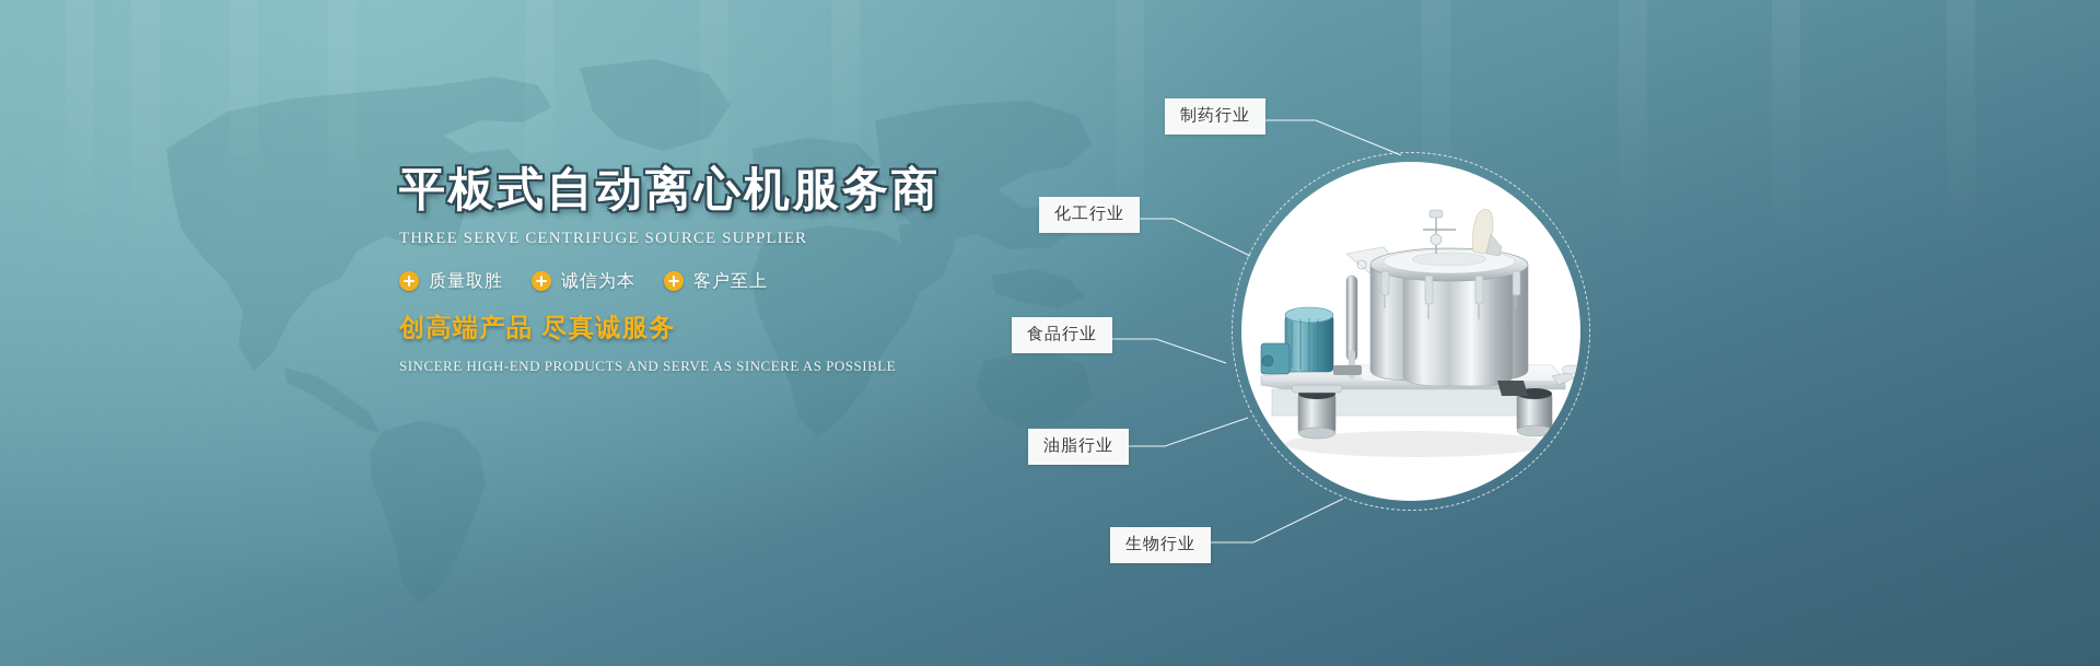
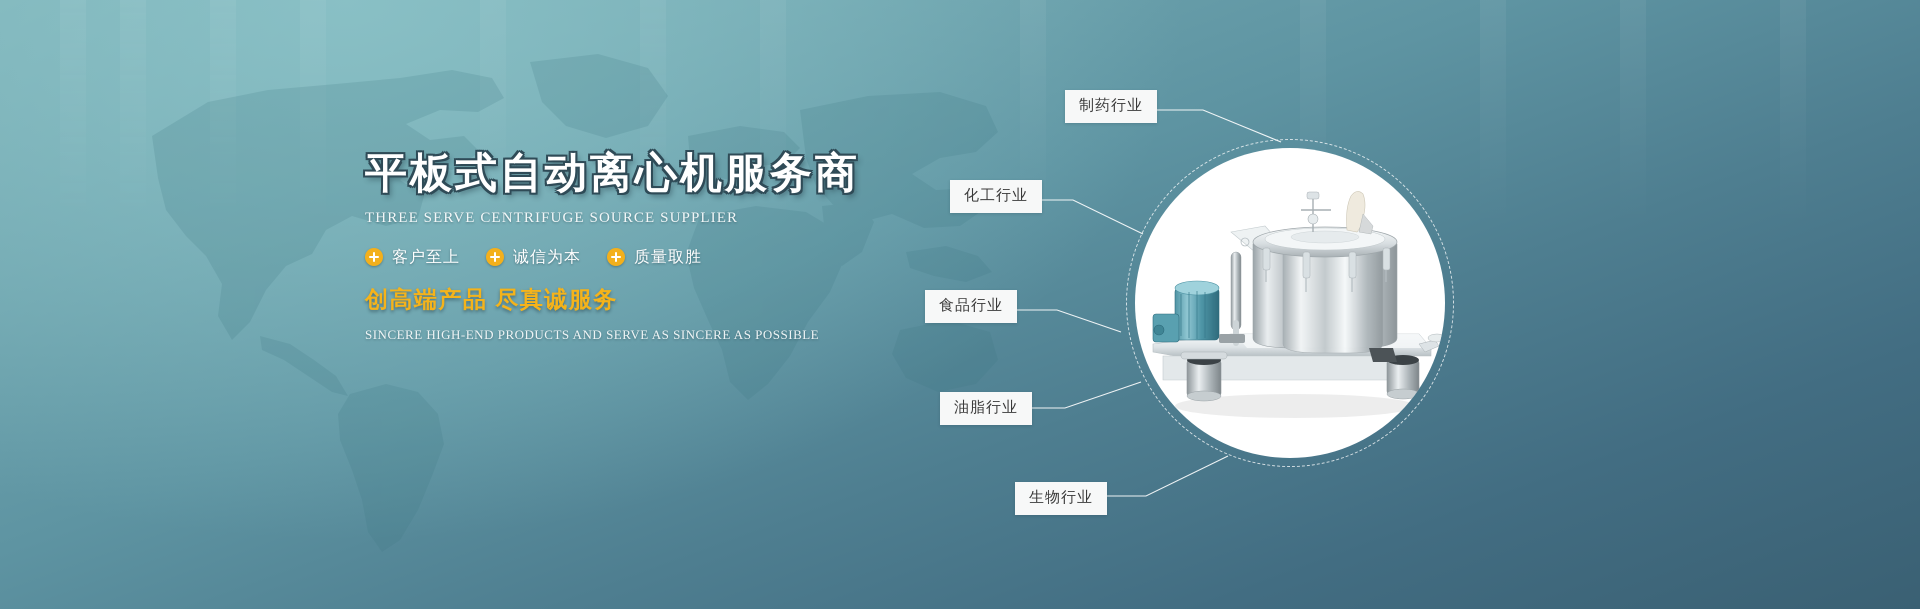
  平板式自动离心机服务商
  THREE SERVE CENTRIFUGE SOURCE SUPPLIER
- 质量取胜
+ 客户至上
  诚信为本
- 客户至上
+ 质量取胜
  创高端产品 尽真诚服务
  SINCERE HIGH-END PRODUCTS AND SERVE AS SINCERE AS POSSIBLE
  制药行业
  化工行业
  食品行业
  油脂行业
  生物行业
